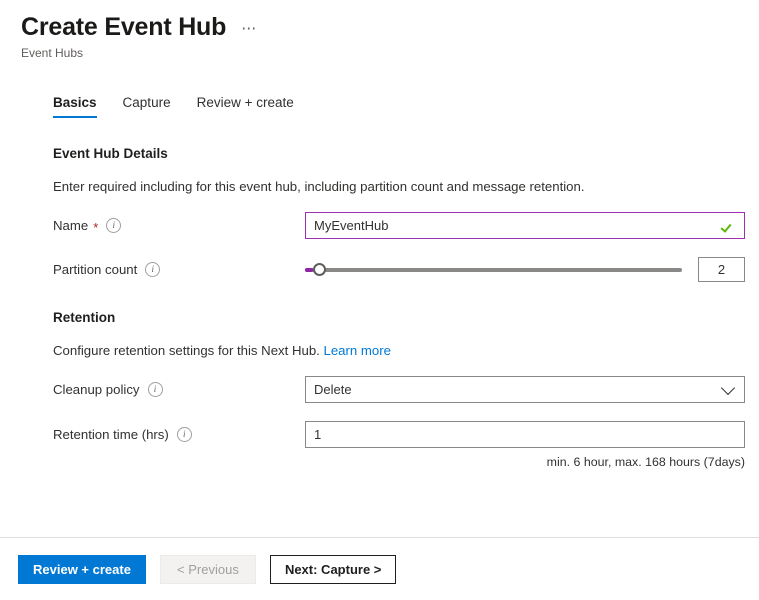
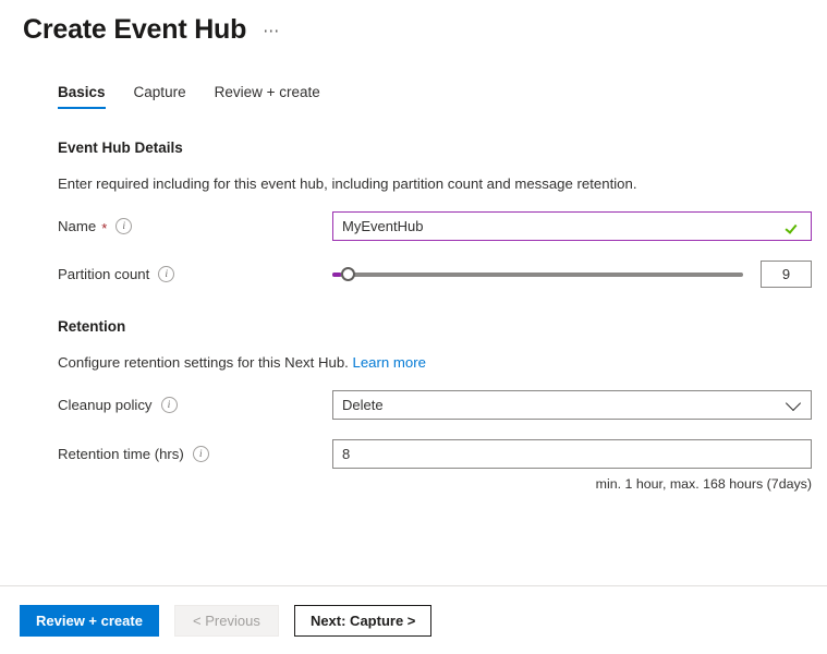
  Create Event Hub
  ⋯
- Event Hubs
  Basics
  Capture
  Review + create
  Event Hub Details
  Enter required including for this event hub, including partition count and message retention.
  Name
  *
  i
  MyEventHub
  Partition count
  i
- 2
+ 9
  Retention
  Configure retention settings for this Next Hub. Learn more
  Cleanup policy
  i
  Delete
  Retention time (hrs)
  i
- 1
+ 8
- min. 6 hour, max. 168 hours (7days)
+ min. 1 hour, max. 168 hours (7days)
  Review + create
  < Previous
  Next: Capture >
